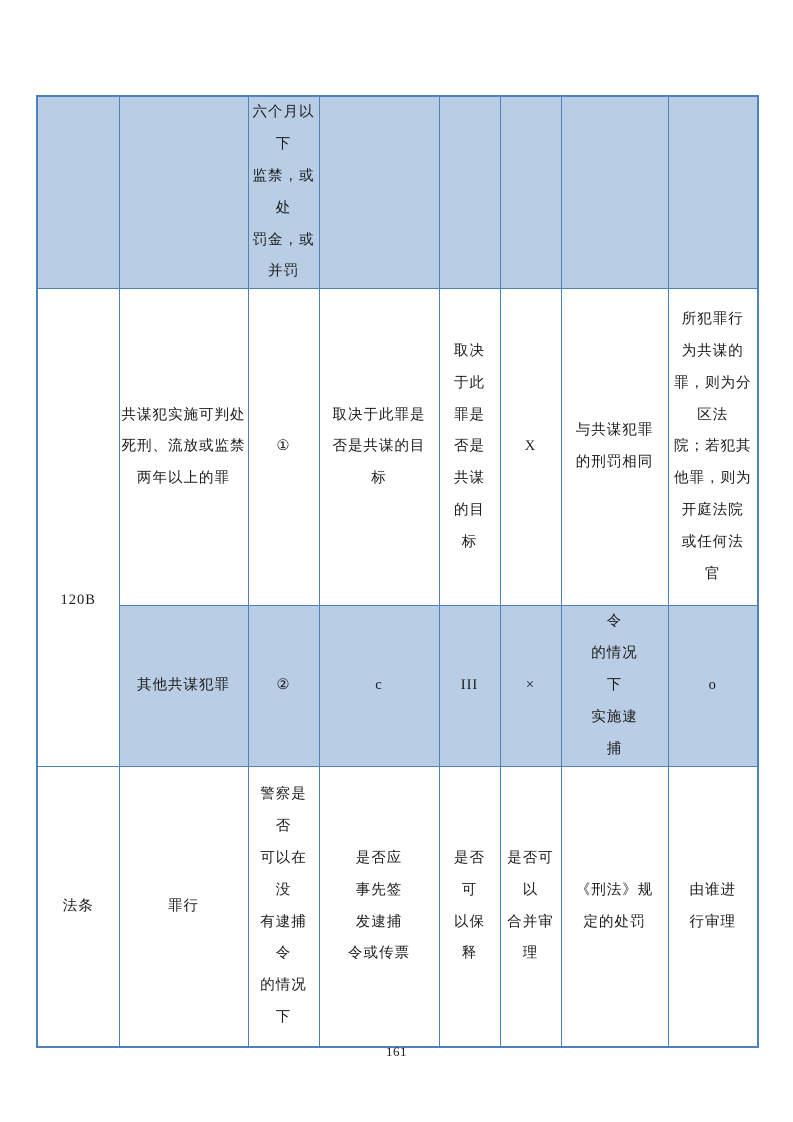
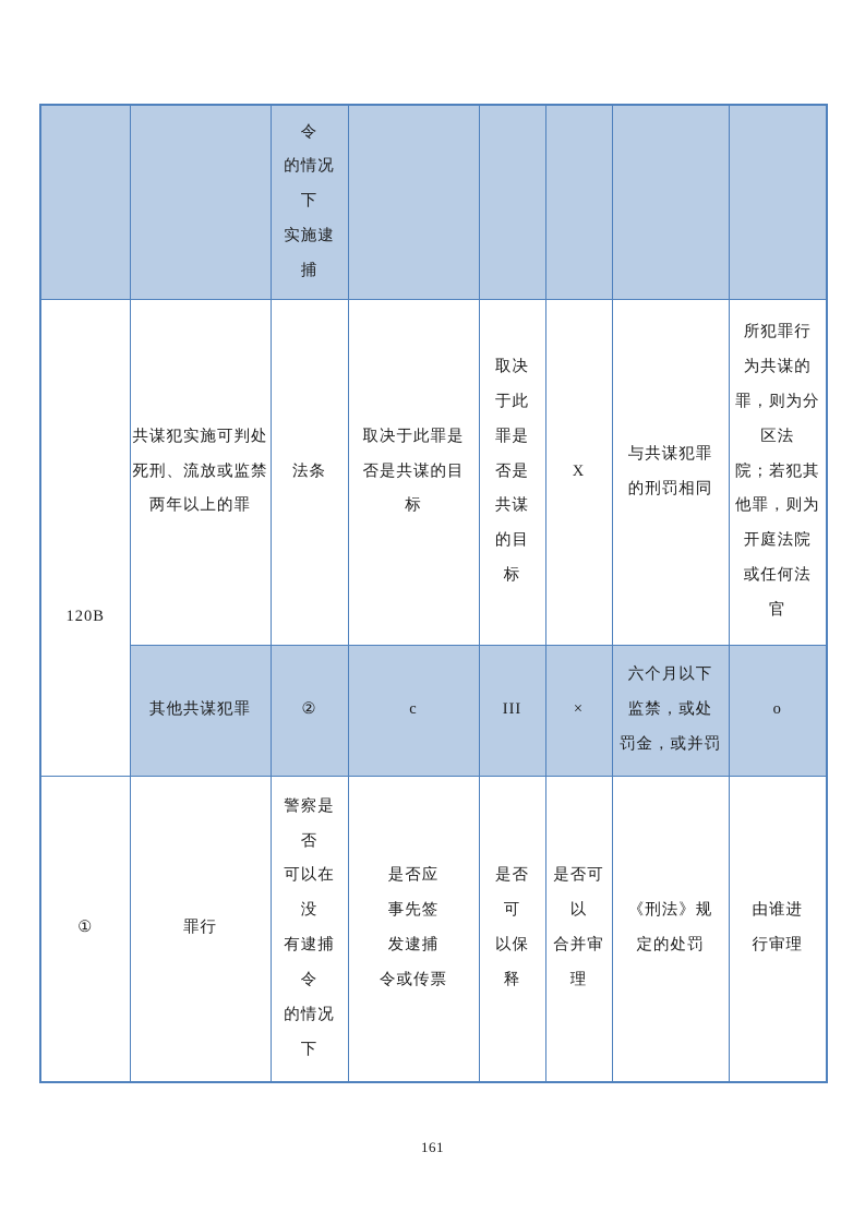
- 		六个月以下 监禁，或处 罚金，或并罚
+ 		令 的情况 下 实施逮 捕
- 120B	共谋犯实施可判处 死刑、流放或监禁 两年以上的罪	①	取决于此罪是 否是共谋的目 标	取决 于此 罪是 否是 共谋 的目 标	X	与共谋犯罪 的刑罚相同	所犯罪行 为共谋的 罪，则为分 区法 院；若犯其 他罪，则为 开庭法院 或任何法 官
+ 120B	共谋犯实施可判处 死刑、流放或监禁 两年以上的罪	法条	取决于此罪是 否是共谋的目 标	取决 于此 罪是 否是 共谋 的目 标	X	与共谋犯罪 的刑罚相同	所犯罪行 为共谋的 罪，则为分 区法 院；若犯其 他罪，则为 开庭法院 或任何法 官
- 其他共谋犯罪	②	c	III	×	令 的情况 下 实施逮 捕	o
+ 其他共谋犯罪	②	c	III	×	六个月以下 监禁，或处 罚金，或并罚	o
- 法条	罪行	警察是 否 可以在 没 有逮捕 令 的情况 下	是否应 事先签 发逮捕 令或传票	是否 可 以保 释	是否可 以 合并审 理	《刑法》规 定的处罚	由谁进 行审理
+ ①	罪行	警察是 否 可以在 没 有逮捕 令 的情况 下	是否应 事先签 发逮捕 令或传票	是否 可 以保 释	是否可 以 合并审 理	《刑法》规 定的处罚	由谁进 行审理
  161
